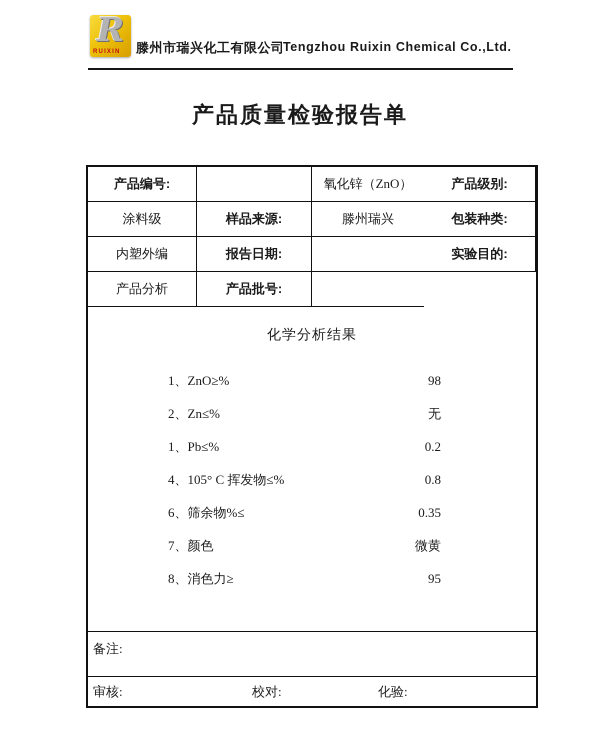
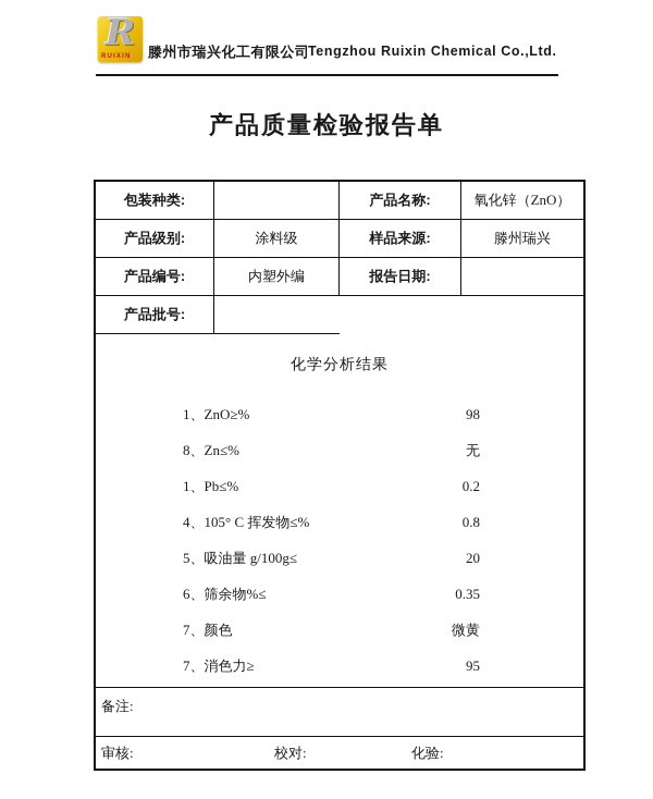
  R
  滕州市瑞兴化工有限公司
  Tengzhou Ruixin Chemical Co.,Ltd.
  产品质量检验报告单
- 产品编号:
+ 包装种类:
+ 产品名称:
  氧化锌（ZnO）
  产品级别:
  涂料级
  样品来源:
  滕州瑞兴
- 包装种类:
+ 产品编号:
  内塑外编
  报告日期:
- 实验目的:
- 产品分析
  产品批号:
  化学分析结果
  1、ZnO≥%
  98
- 2、Zn≤%
+ 8、Zn≤%
  无
  1、Pb≤%
  0.2
  4、105° C 挥发物≤%
  0.8
+ 5、吸油量 g/100g≤
+ 20
  6、筛余物%≤
  0.35
  7、颜色
  微黄
- 8、消色力≥
+ 7、消色力≥
  95
  备注:
  审核:
  校对:
  化验:
